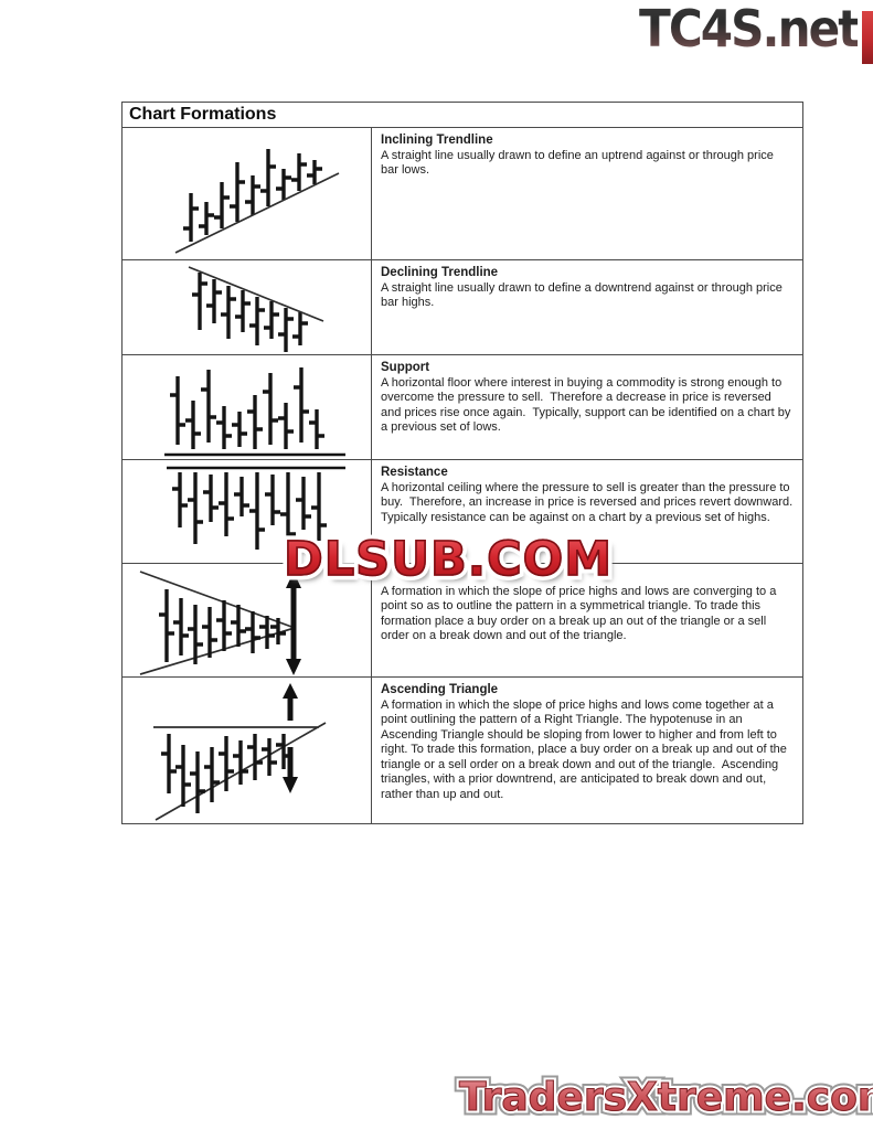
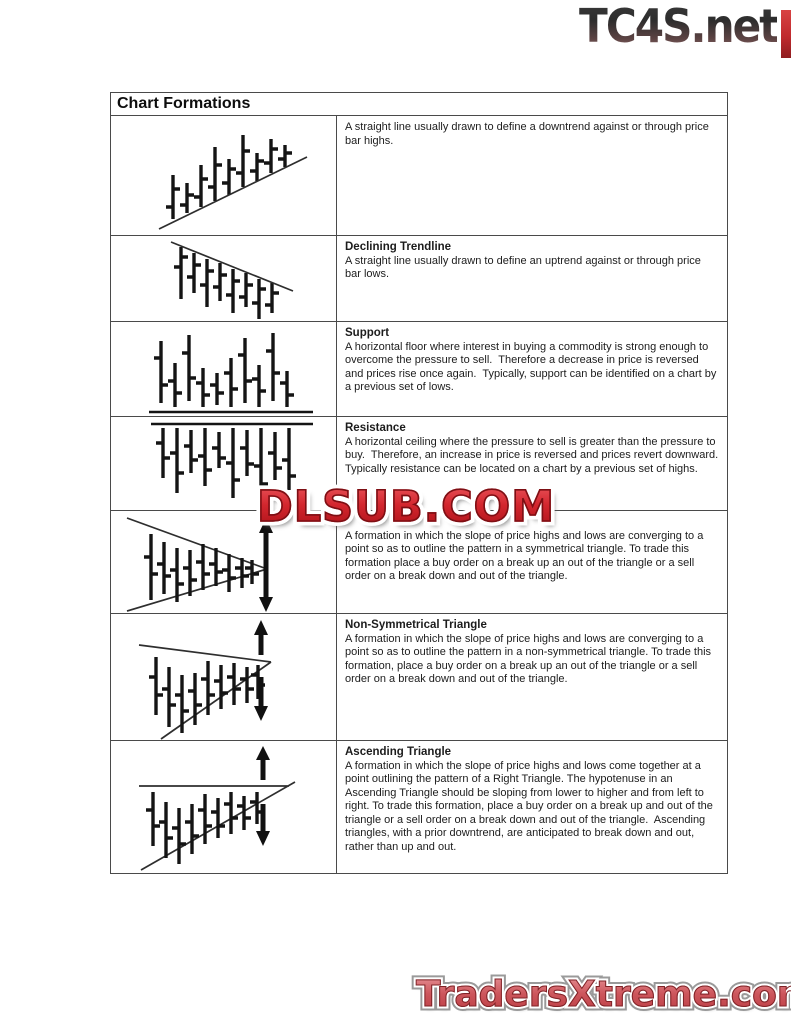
  TC4S.net
  Chart Formations
- Inclining Trendline
- A straight line usually drawn to define an uptrend against or through price bar lows.
+ A straight line usually drawn to define a downtrend against or through price bar highs.
  Declining Trendline
- A straight line usually drawn to define a downtrend against or through price bar highs.
+ A straight line usually drawn to define an uptrend against or through price bar lows.
  Support
  A horizontal floor where interest in buying a commodity is strong enough to overcome the pressure to sell. Therefore a decrease in price is reversed and prices rise once again. Typically, support can be identified on a chart by a previous set of lows.
  Resistance
- A horizontal ceiling where the pressure to sell is greater than the pressure to buy. Therefore, an increase in price is reversed and prices revert downward. Typically resistance can be against on a chart by a previous set of highs.
+ A horizontal ceiling where the pressure to sell is greater than the pressure to buy. Therefore, an increase in price is reversed and prices revert downward. Typically resistance can be located on a chart by a previous set of highs.
  A formation in which the slope of price highs and lows are converging to a point so as to outline the pattern in a symmetrical triangle. To trade this formation place a buy order on a break up an out of the triangle or a sell order on a break down and out of the triangle.
+ Non-Symmetrical Triangle
+ A formation in which the slope of price highs and lows are converging to a point so as to outline the pattern in a non-symmetrical triangle. To trade this formation, place a buy order on a break up an out of the triangle or a sell order on a break down and out of the triangle.
  Ascending Triangle
  A formation in which the slope of price highs and lows come together at a point outlining the pattern of a Right Triangle. The hypotenuse in an Ascending Triangle should be sloping from lower to higher and from left to right. To trade this formation, place a buy order on a break up and out of the triangle or a sell order on a break down and out of the triangle. Ascending triangles, with a prior downtrend, are anticipated to break down and out, rather than up and out.
  DLSUB.COM
  TradersXtreme.co
